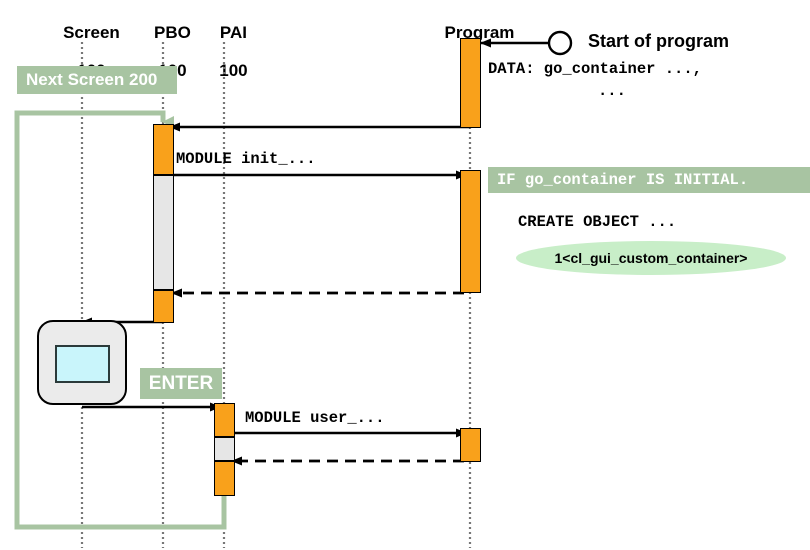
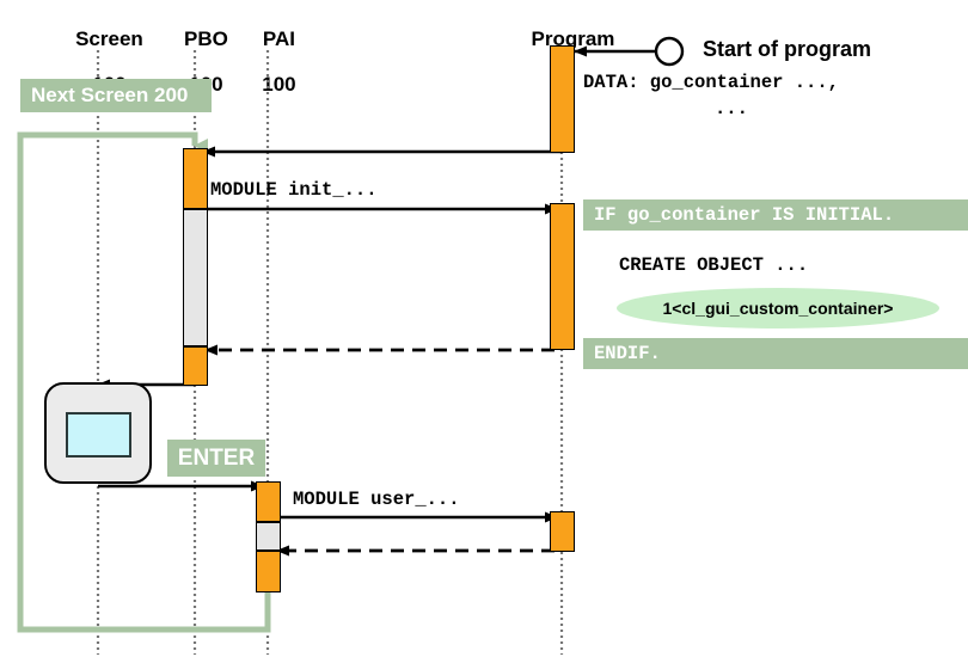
  Screen
  PBO
  PAI
  100
  Program
  Start of program
  DATA: go_container ...,
  ...
  MODULE init_...
  MODULE user_...
  CREATE OBJECT ...
  IF go_container IS INITIAL.
+ ENDIF.
  1<cl_gui_custom_container>
  Next Screen 200
  ENTER
